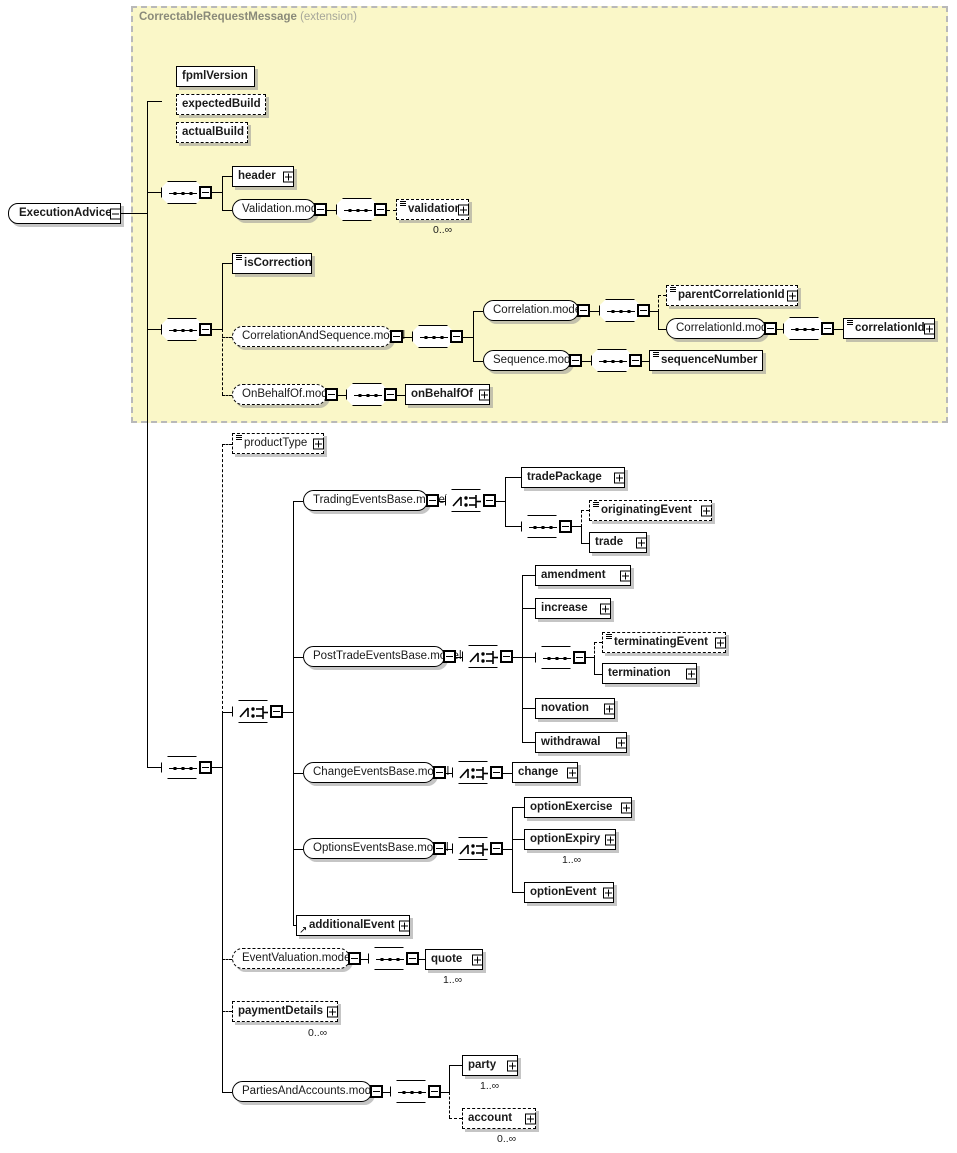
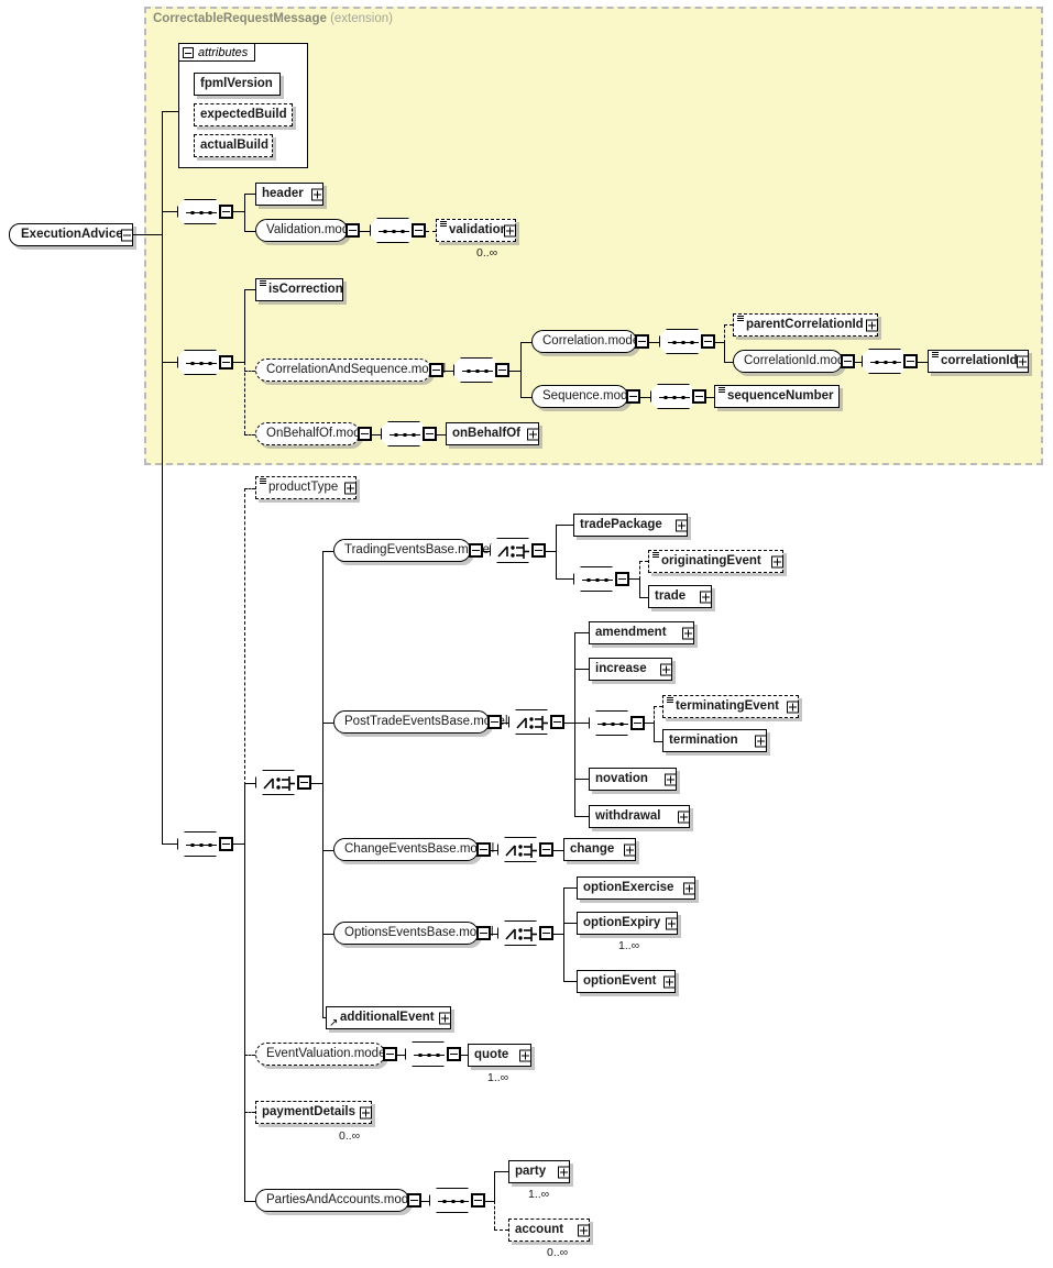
  CorrectableRequestMessage (extension)
  ExecutionAdvice
+ attributes
  fpmlVersion
  expectedBuild
  actualBuild
  header
  Validation.mo
  validatio
  0..∞
  isCorrection
  CorrelationAndSequence.mol
  Correlation.mod
  parentCorrelationId
  CorrelationId.mo
  correlationId
  Sequence.mod
  sequenceNumber
  OnBehalfOf.mo
  onBehalfOf
  productType
  TradingEventsBase.me
  tradePackage
  originatingEvent
  trade
  PostTradeEventsBase.ml
  amendment
  increase
  terminatingEvent
  termination
  novation
  withdrawal
  ChangeEventsBase.mol
  change
  OptionsEventsBase.mol
  optionExercise
  optionExpiry
  1..∞
  optionEvent
  ↗
  additionalEvent
  EventValuation.mod
  quote
  1..∞
  paymentDetails
  0..∞
  PartiesAndAccounts.mod
  party
  1..∞
  account
  0..∞
